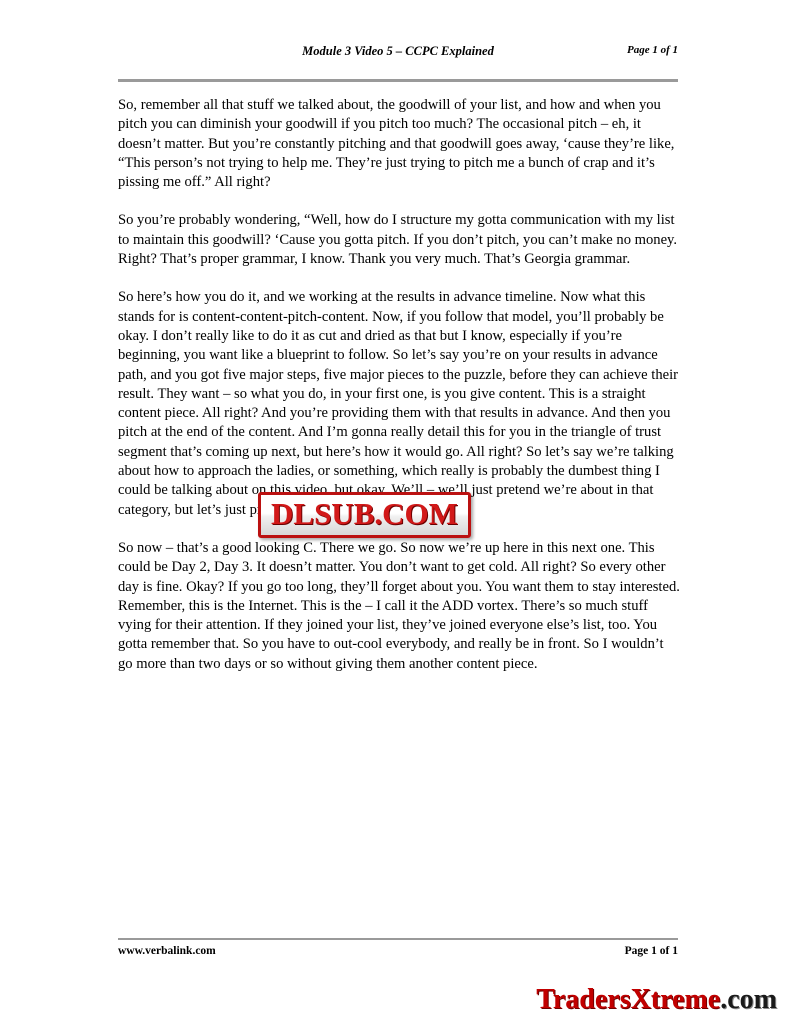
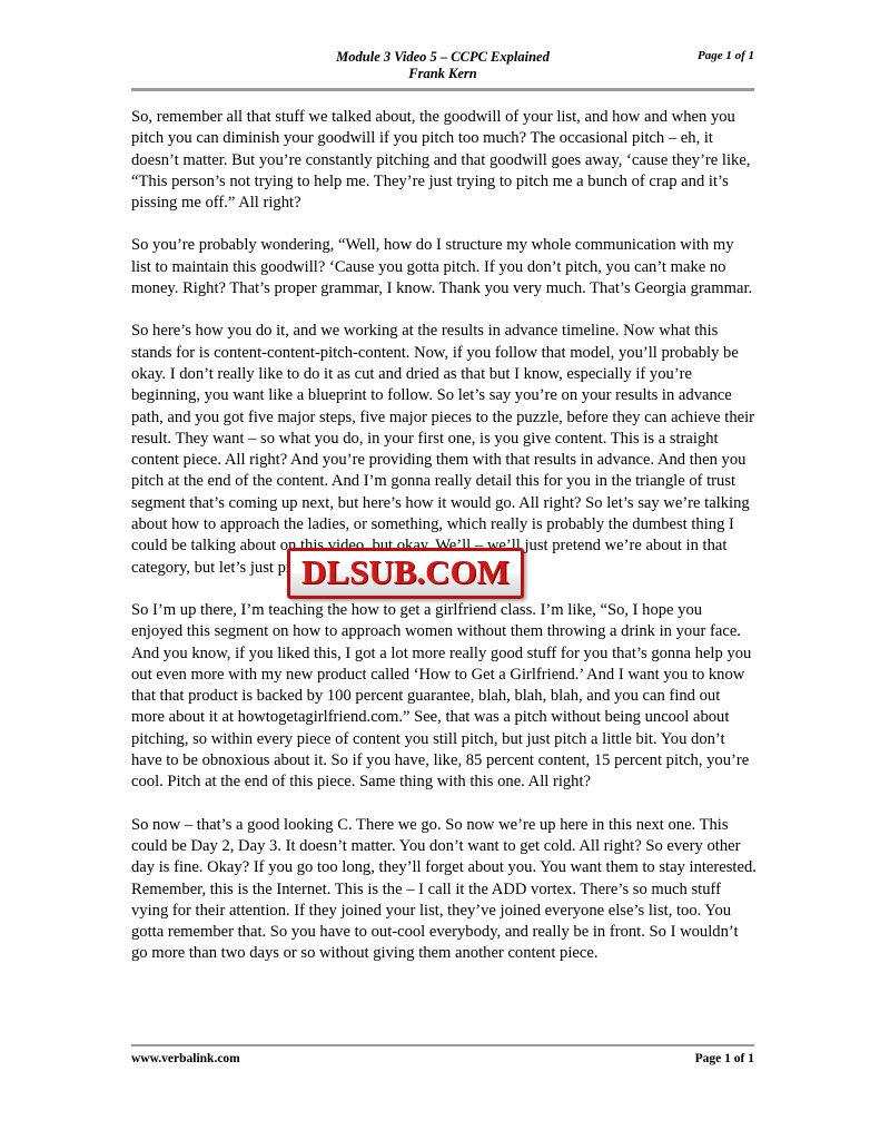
  Module 3 Video 5 – CCPC Explained
+ Frank Kern
  Page 1 of 1
  So, remember all that stuff we talked about, the goodwill of your list, and how and when you pitch you can diminish your goodwill if you pitch too much? The occasional pitch – eh, it doesn’t matter. But you’re constantly pitching and that goodwill goes away, ‘cause they’re like, “This person’s not trying to help me. They’re just trying to pitch me a bunch of crap and it’s pissing me off.” All right?
- So you’re probably wondering, “Well, how do I structure my gotta communication with my list to maintain this goodwill? ‘Cause you gotta pitch. If you don’t pitch, you can’t make no money. Right? That’s proper grammar, I know. Thank you very much. That’s Georgia grammar.
+ So you’re probably wondering, “Well, how do I structure my whole communication with my list to maintain this goodwill? ‘Cause you gotta pitch. If you don’t pitch, you can’t make no money. Right? That’s proper grammar, I know. Thank you very much. That’s Georgia grammar.
  So here’s how you do it, and we working at the results in advance timeline. Now what this stands for is content-content-pitch-content. Now, if you follow that model, you’ll probably be okay. I don’t really like to do it as cut and dried as that but I know, especially if you’re beginning, you want like a blueprint to follow. So let’s say you’re on your results in advance path, and you got five major steps, five major pieces to the puzzle, before they can achieve their result. They want – so what you do, in your first one, is you give content. This is a straight content piece. All right? And you’re providing them with that results in advance. And then you pitch at the end of the content. And I’m gonna really detail this for you in the triangle of trust segment that’s coming up next, but here’s how it would go. All right? So let’s say we’re talking about how to approach the ladies, or something, which really is probably the dumbest thing I could be talking about on this video, but okay. We’ll – we’ll just pretend we’re about in that category, but let’s just p
+ So I’m up there, I’m teaching the how to get a girlfriend class. I’m like, “So, I hope you enjoyed this segment on how to approach women without them throwing a drink in your face. And you know, if you liked this, I got a lot more really good stuff for you that’s gonna help you out even more with my new product called ‘How to Get a Girlfriend.’ And I want you to know that that product is backed by 100 percent guarantee, blah, blah, blah, and you can find out more about it at howtogetagirlfriend.com.” See, that was a pitch without being uncool about pitching, so within every piece of content you still pitch, but just pitch a little bit. You don’t have to be obnoxious about it. So if you have, like, 85 percent content, 15 percent pitch, you’re cool. Pitch at the end of this piece. Same thing with this one. All right?
  So now – that’s a good looking C. There we go. So now we’re up here in this next one. This could be Day 2, Day 3. It doesn’t matter. You don’t want to get cold. All right? So every other day is fine. Okay? If you go too long, they’ll forget about you. You want them to stay interested. Remember, this is the Internet. This is the – I call it the ADD vortex. There’s so much stuff vying for their attention. If they joined your list, they’ve joined everyone else’s list, too. You gotta remember that. So you have to out-cool everybody, and really be in front. So I wouldn’t go more than two days or so without giving them another content piece.
  DLSUB.COM
  www.verbalink.com
  Page 1 of 1
- TradersXtreme.com
